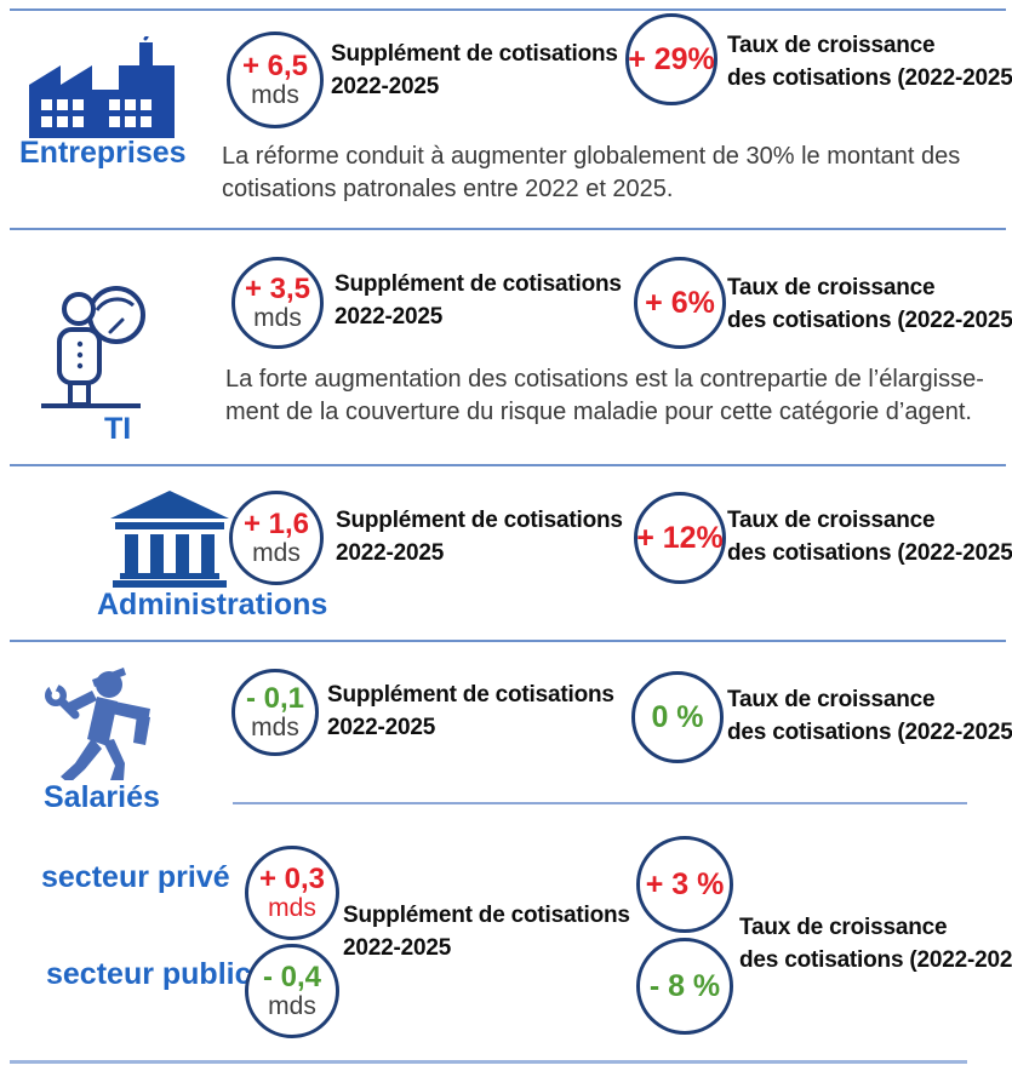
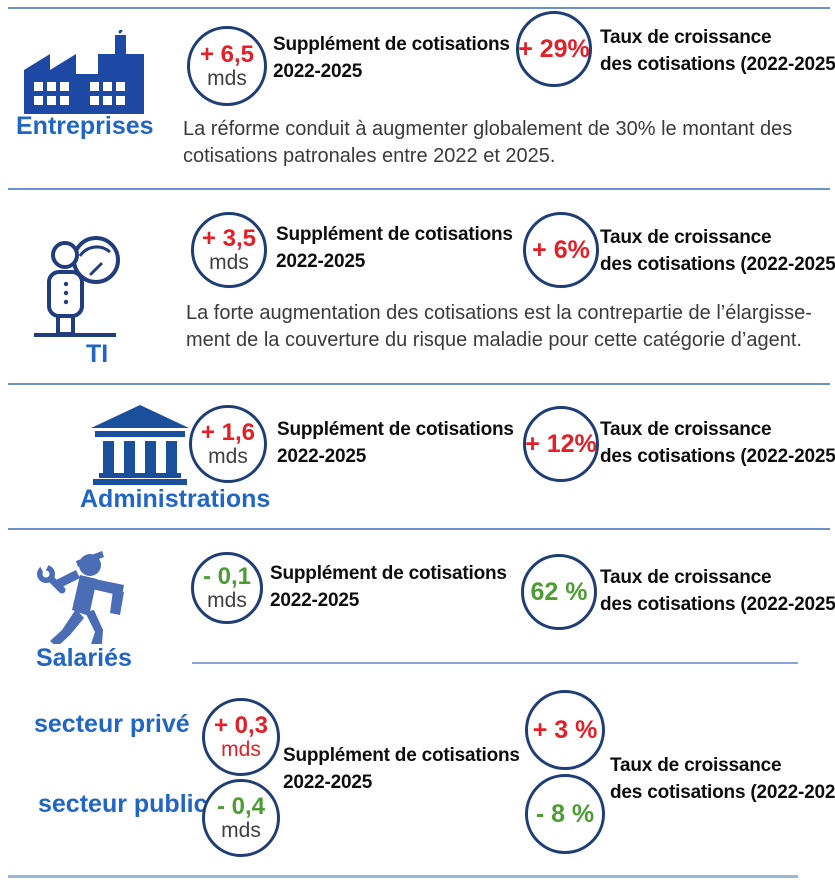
  Entreprises
  + 6,5
  mds
  Supplément de cotisations
  2022-2025
  + 29%
  Taux de croissance
  des cotisations (2022-2025
  La réforme conduit à augmenter globalement de 30% le montant des
  cotisations patronales entre 2022 et 2025.
  TI
  + 3,5
  mds
  Supplément de cotisations
  2022-2025
  + 6%
  Taux de croissance
  des cotisations (2022-2025
  La forte augmentation des cotisations est la contrepartie de l’élargisse-
  ment de la couverture du risque maladie pour cette catégorie d’agent.
  Administrations
  + 1,6
  mds
  Supplément de cotisations
  2022-2025
  + 12%
  Taux de croissance
  des cotisations (2022-2025
  Salariés
  - 0,1
  mds
  Supplément de cotisations
  2022-2025
- 0 %
+ 62 %
  Taux de croissance
  des cotisations (2022-2025
  secteur privé
  secteur public
  + 0,3
  mds
  - 0,4
  mds
  Supplément de cotisations
  2022-2025
  + 3 %
  - 8 %
  Taux de croissance
  des cotisations (2022-202
